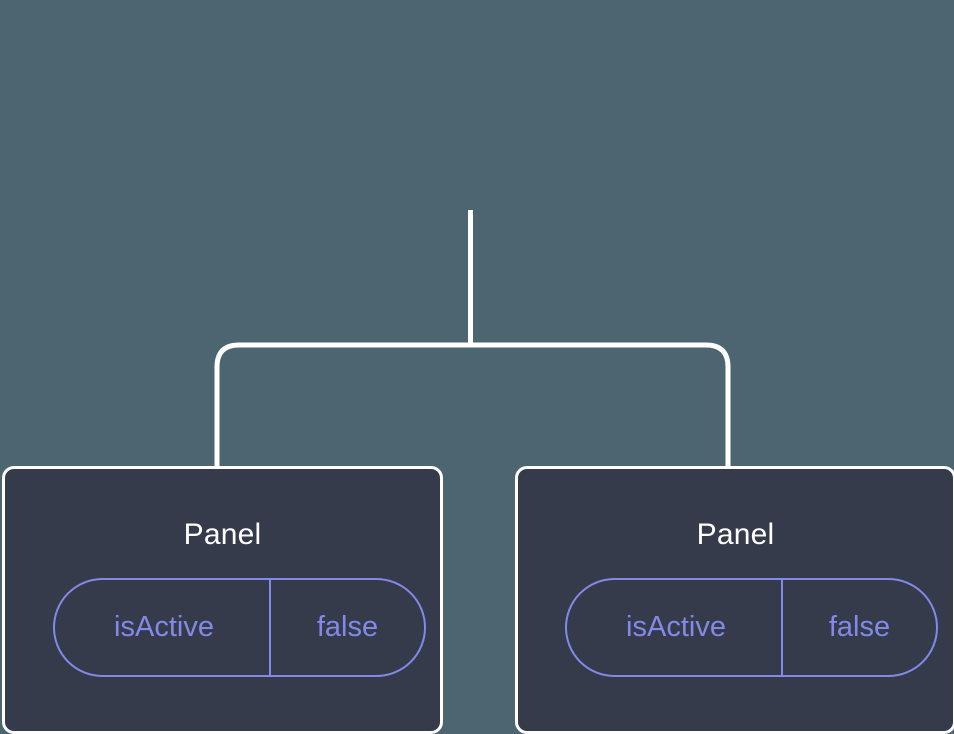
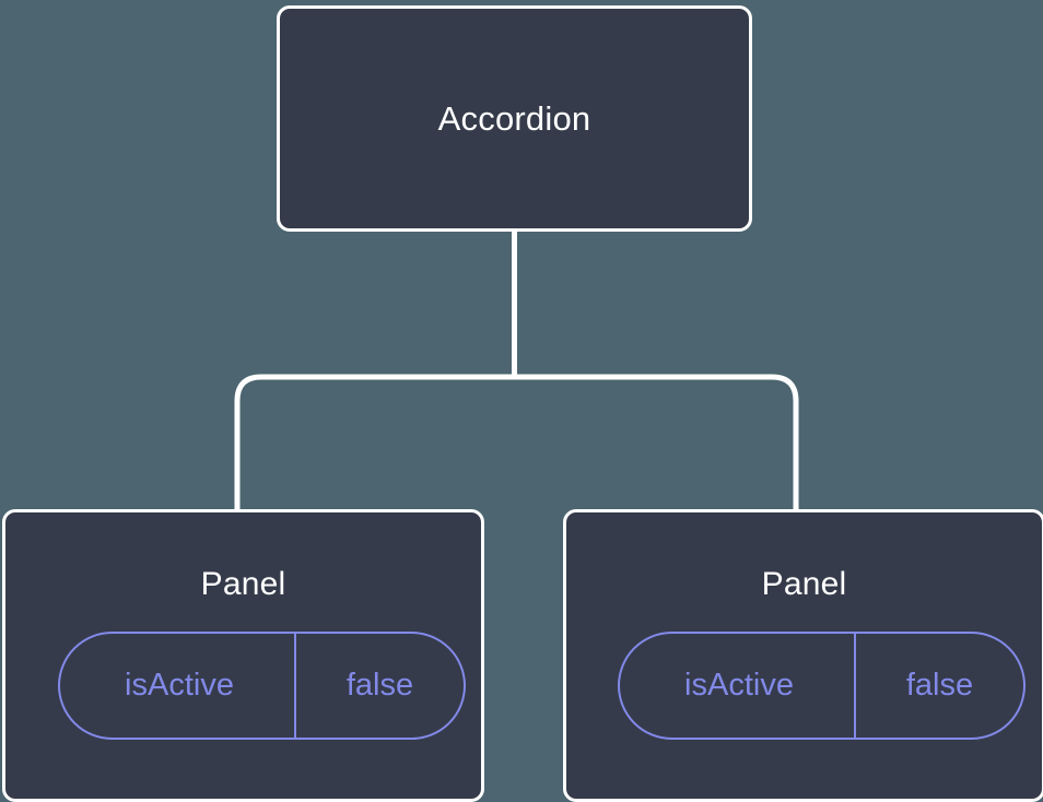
+ Accordion
  Panel
  isActive
  false
  Panel
  isActive
  false
